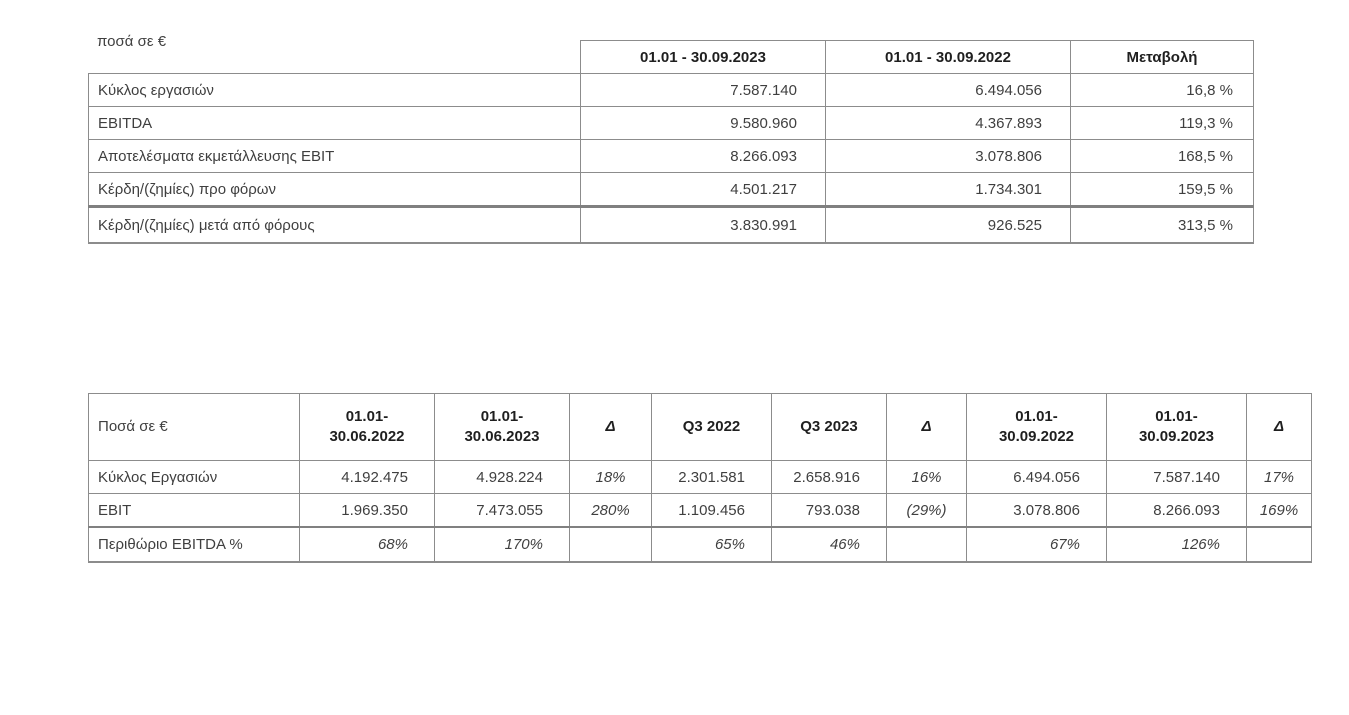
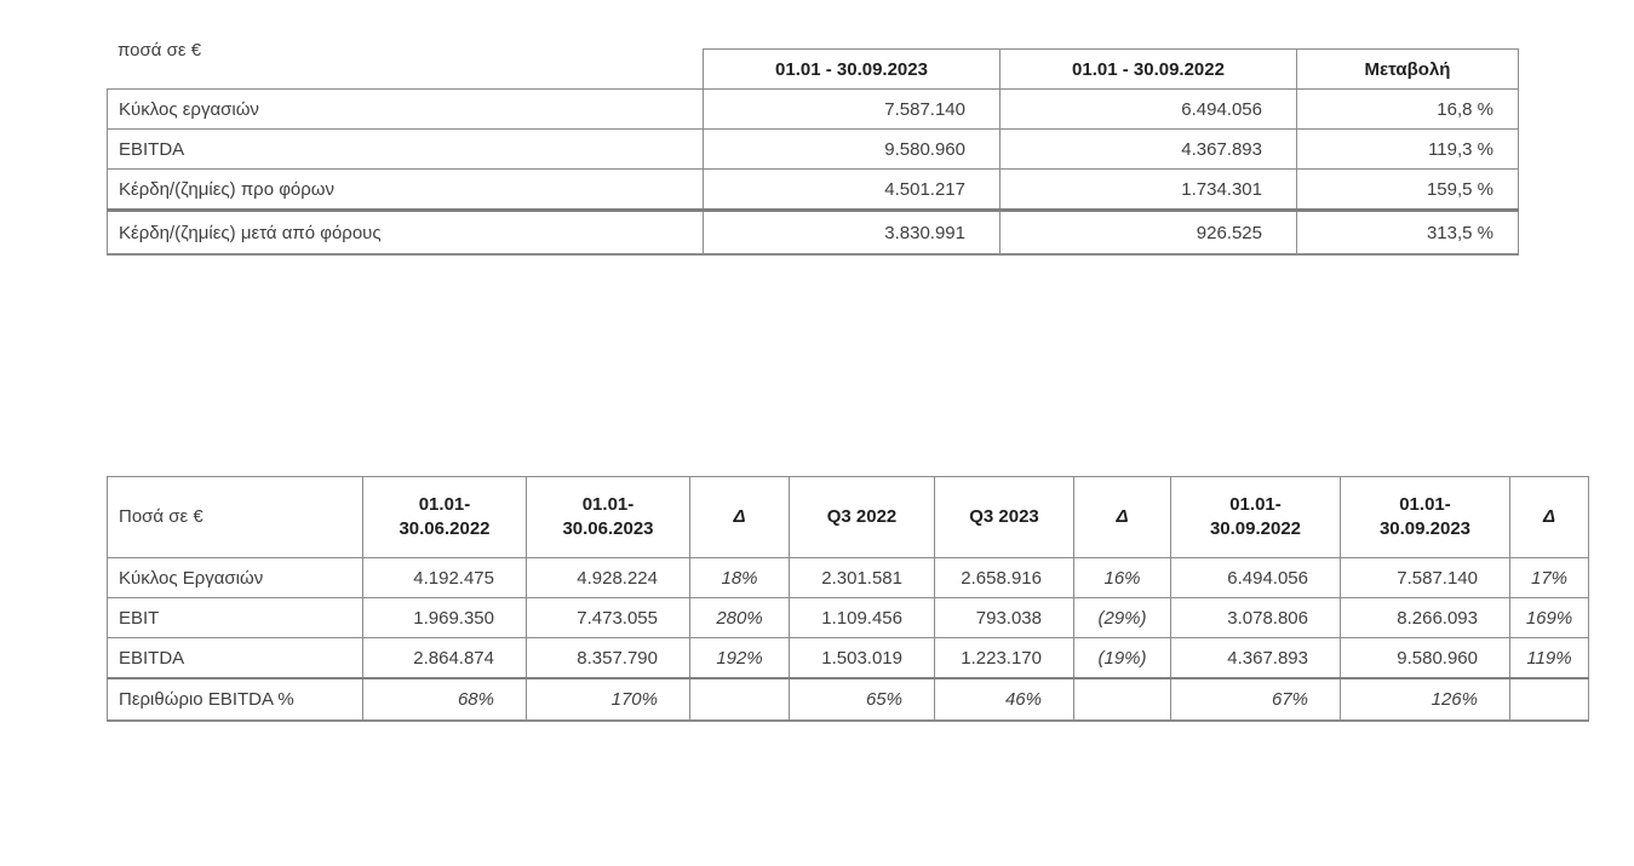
  ποσά σε €
  	01.01 - 30.09.2023	01.01 - 30.09.2022	Μεταβολή
  Κύκλος εργασιών	7.587.140	6.494.056	16,8 %
  EBITDA	9.580.960	4.367.893	119,3 %
- Αποτελέσματα εκμετάλλευσης EBIT	8.266.093	3.078.806	168,5 %
  Κέρδη/(ζημίες) προ φόρων	4.501.217	1.734.301	159,5 %
  Κέρδη/(ζημίες) μετά από φόρους	3.830.991	926.525	313,5 %
  Ποσά σε €	01.01- 30.06.2022	01.01- 30.06.2023	Δ	Q3 2022	Q3 2023	Δ	01.01- 30.09.2022	01.01- 30.09.2023	Δ
  Κύκλος Εργασιών	4.192.475	4.928.224	18%	2.301.581	2.658.916	16%	6.494.056	7.587.140	17%
  EBIT	1.969.350	7.473.055	280%	1.109.456	793.038	(29%)	3.078.806	8.266.093	169%
+ EBITDA	2.864.874	8.357.790	192%	1.503.019	1.223.170	(19%)	4.367.893	9.580.960	119%
  Περιθώριο EBITDA %	68%	170%		65%	46%		67%	126%
